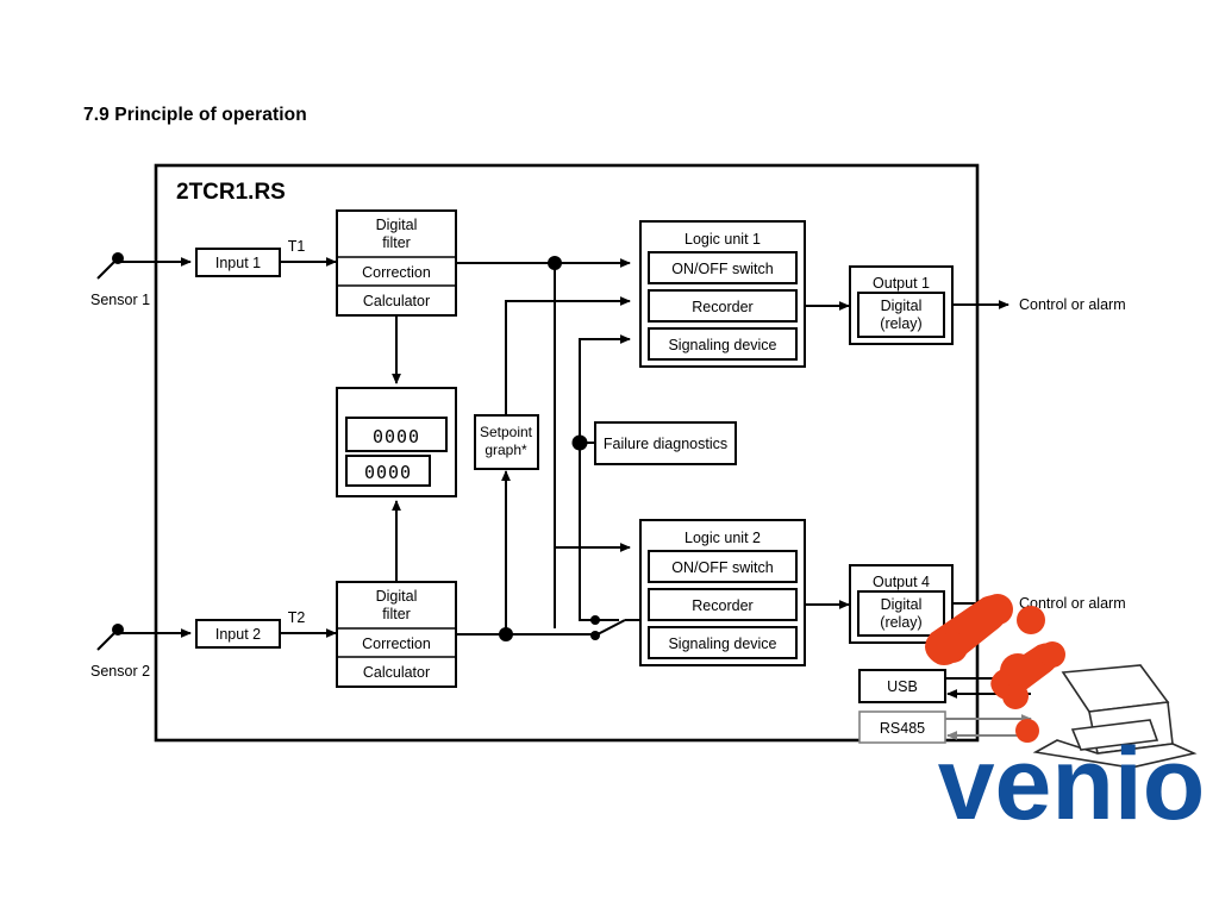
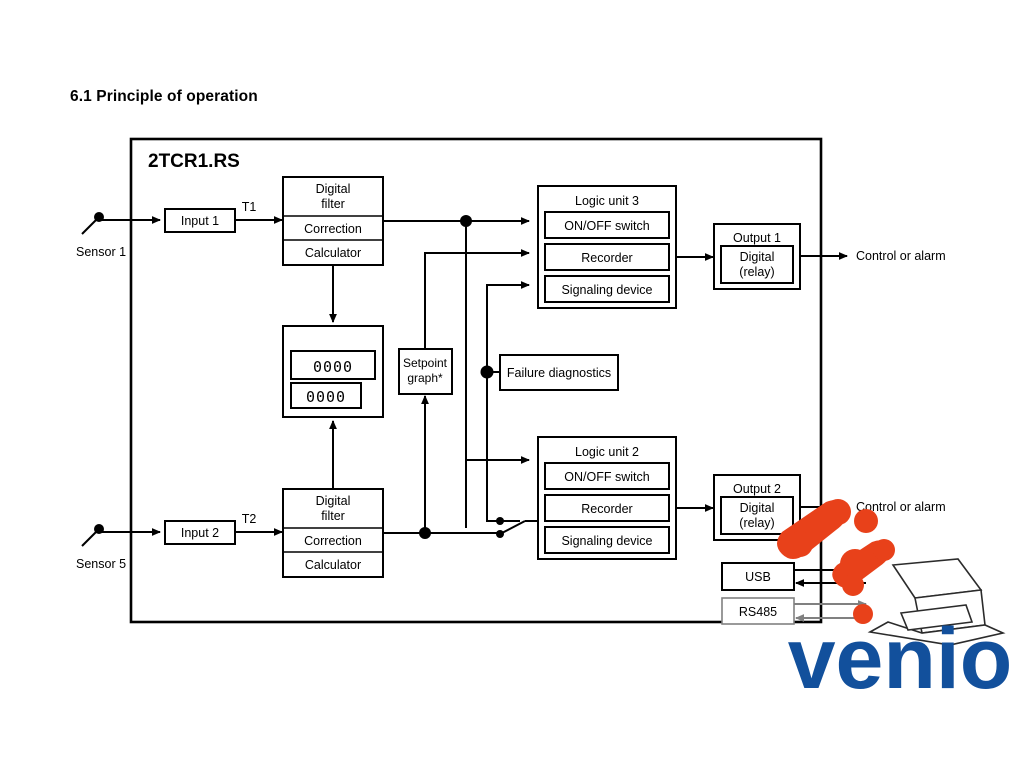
- 7.9 Principle of operation
+ 6.1 Principle of operation
  2TCR1.RS
  Sensor 1
  Input 1
  T1
  Digital
  filter
  Correction
  Calculator
  0000
  0000
  Setpoint
  graph*
  Failure diagnostics
- Logic unit 1
+ Logic unit 3
  ON/OFF switch
  Recorder
  Signaling device
  Output 1
  Digital
  (relay)
  Control or alarm
- Sensor 2
+ Sensor 5
  Input 2
  T2
  Digital
  filter
  Correction
  Calculator
  Logic unit 2
  ON/OFF switch
  Recorder
  Signaling device
- Output 4
+ Output 2
  Digital
  (relay)
  Control or alarm
  USB
  RS485
  venio
